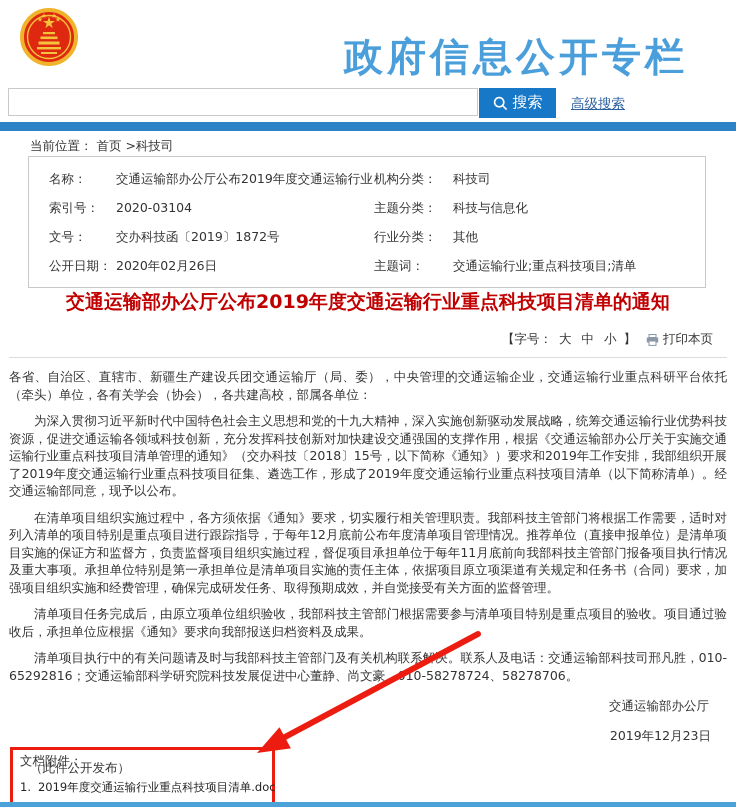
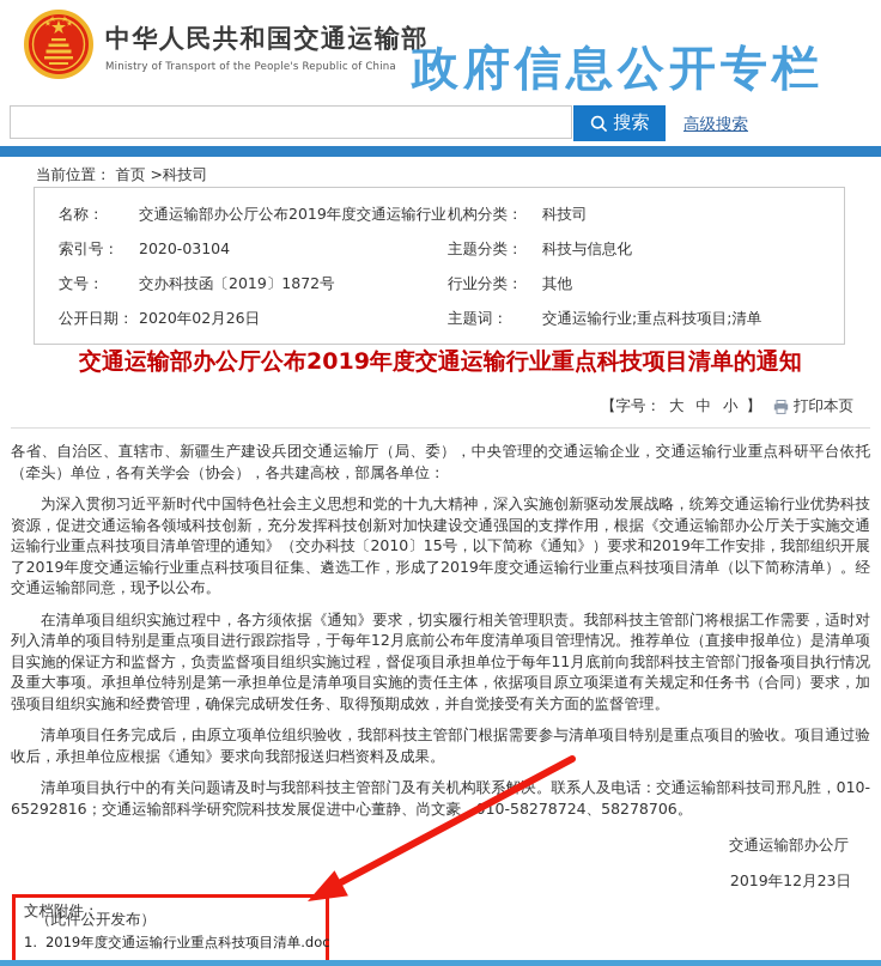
+ 中华人民共和国交通运输部
+ Ministry of Transport of the People's Republic of China
  政府信息公开专栏
  搜索
  高级搜索
  当前位置： 首页 >科技司
  名称：
  交通运输部办公厅公布2019年度交通运输行业
  机构分类：
  科技司
  索引号：
  2020-03104
  主题分类：
  科技与信息化
  文号：
  交办科技函〔2019〕1872号
  行业分类：
  其他
  公开日期：
  2020年02月26日
  主题词：
  交通运输行业;重点科技项目;清单
  交通运输部办公厅公布2019年度交通运输行业重点科技项目清单的通知
  【字号：
  大
  中
  小
  】
  打印本页
  各省、自治区、直辖市、新疆生产建设兵团交通运输厅（局、委），中央管理的交通运输企业，交通运输行业重点科研平台依托（牵头）单位，各有关学会（协会），各共建高校，部属各单位：
- 为深入贯彻习近平新时代中国特色社会主义思想和党的十九大精神，深入实施创新驱动发展战略，统筹交通运输行业优势科技资源，促进交通运输各领域科技创新，充分发挥科技创新对加快建设交通强国的支撑作用，根据《交通运输部办公厅关于实施交通运输行业重点科技项目清单管理的通知》（交办科技〔2018〕15号，以下简称《通知》）要求和2019年工作安排，我部组织开展了2019年度交通运输行业重点科技项目征集、遴选工作，形成了2019年度交通运输行业重点科技项目清单（以下简称清单）。经交通运输部同意，现予以公布。
+ 为深入贯彻习近平新时代中国特色社会主义思想和党的十九大精神，深入实施创新驱动发展战略，统筹交通运输行业优势科技资源，促进交通运输各领域科技创新，充分发挥科技创新对加快建设交通强国的支撑作用，根据《交通运输部办公厅关于实施交通运输行业重点科技项目清单管理的通知》（交办科技〔2010〕15号，以下简称《通知》）要求和2019年工作安排，我部组织开展了2019年度交通运输行业重点科技项目征集、遴选工作，形成了2019年度交通运输行业重点科技项目清单（以下简称清单）。经交通运输部同意，现予以公布。
  在清单项目组织实施过程中，各方须依据《通知》要求，切实履行相关管理职责。我部科技主管部门将根据工作需要，适时对列入清单的项目特别是重点项目进行跟踪指导，于每年12月底前公布年度清单项目管理情况。推荐单位（直接申报单位）是清单项目实施的保证方和监督方，负责监督项目组织实施过程，督促项目承担单位于每年11月底前向我部科技主管部门报备项目执行情况及重大事项。承担单位特别是第一承担单位是清单项目实施的责任主体，依据项目原立项渠道有关规定和任务书（合同）要求，加强项目组织实施和经费管理，确保完成研发任务、取得预期成效，并自觉接受有关方面的监督管理。
  清单项目任务完成后，由原立项单位组织验收，我部科技主管部门根据需要参与清单项目特别是重点项目的验收。项目通过验收后，承担单位应根据《通知》要求向我部报送归档资料及成果。
  清单项目执行中的有关问题请及时与我部科技主管部门及有关机构联系决。联系人及电话：交通运输部科技司邢凡胜，010-65292816；交通运输部科学研究院科技发展促进中心董静、尚文豪，10-58278724、58278706。
  交通运输部办公厅
  2019年12月23日
  （此件公开发布）
  文档附件：
  1.
  2019年度交通运输行业重点科技项目清单.doc
